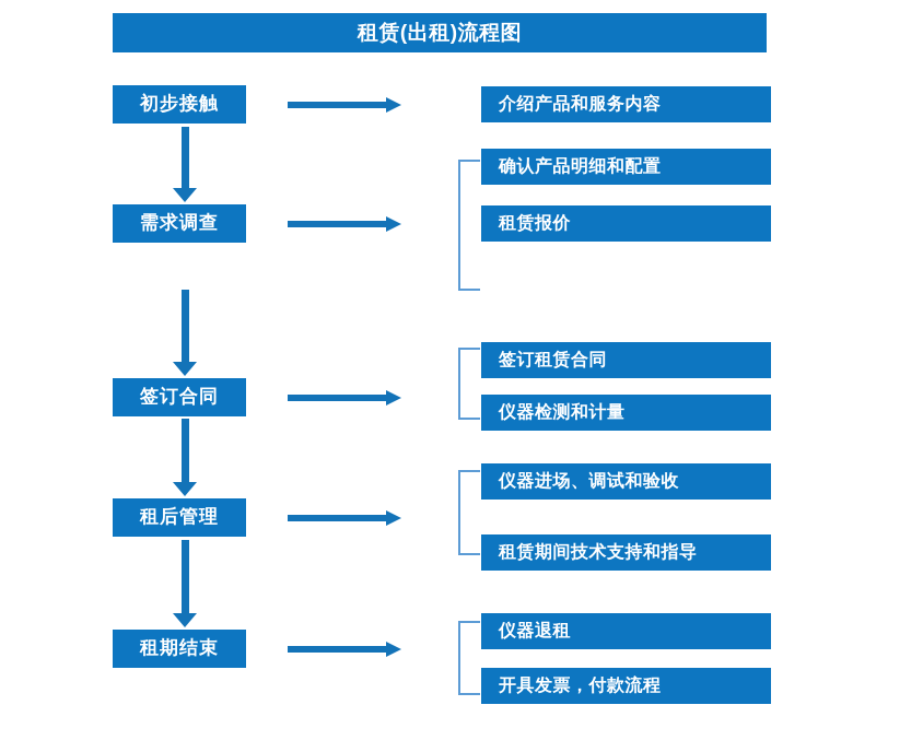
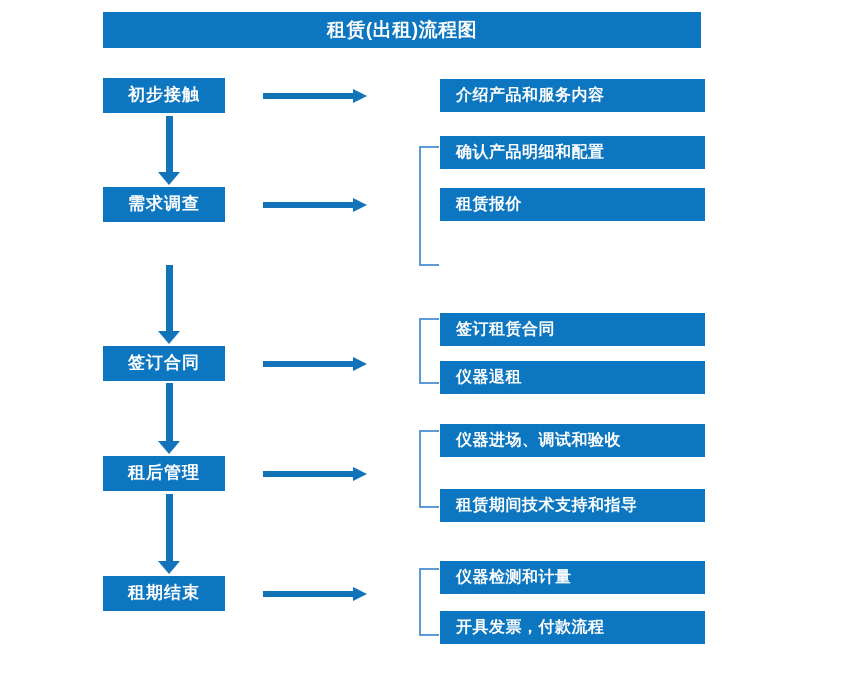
  租赁(出租)流程图
  初步接触
  需求调查
  签订合同
  租后管理
  租期结束
  介绍产品和服务内容
  确认产品明细和配置
  租赁报价
  签订租赁合同
- 仪器检测和计量
+ 仪器退租
  仪器进场、调试和验收
  租赁期间技术支持和指导
- 仪器退租
+ 仪器检测和计量
  开具发票，付款流程
